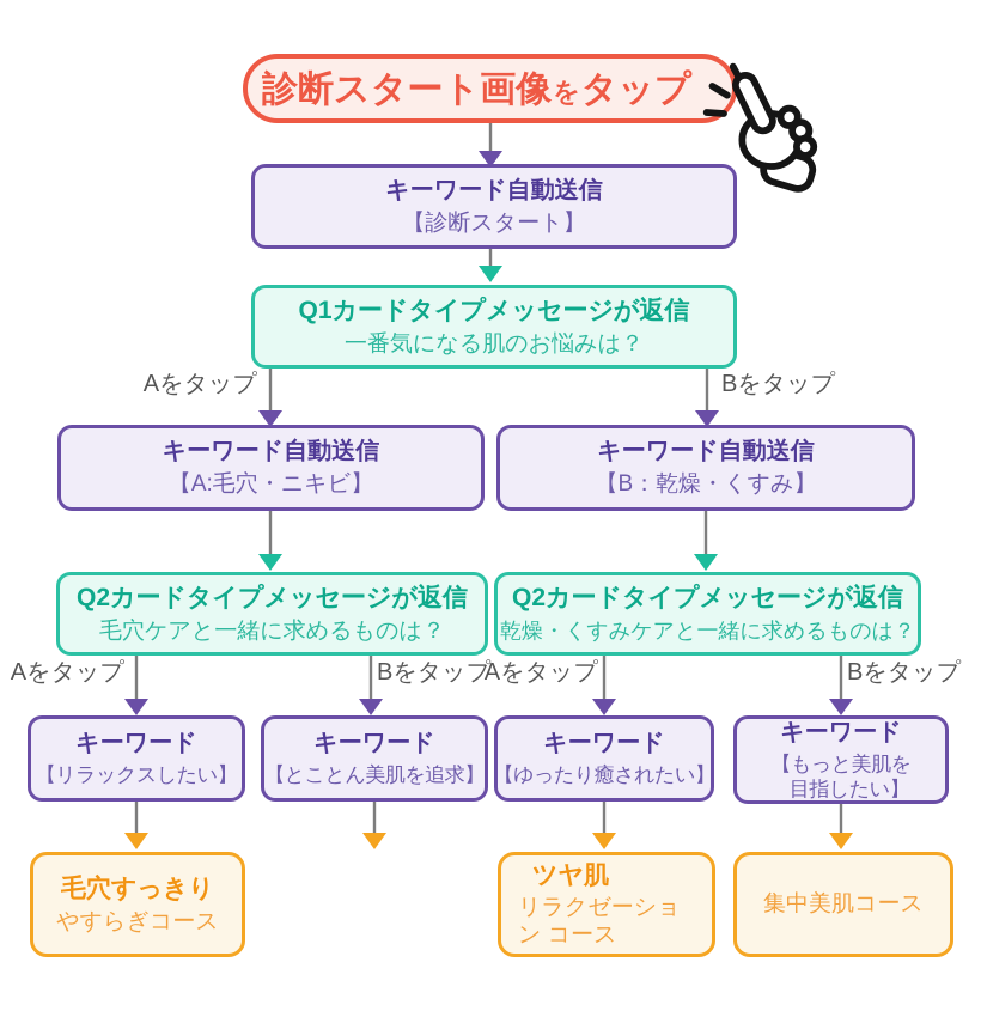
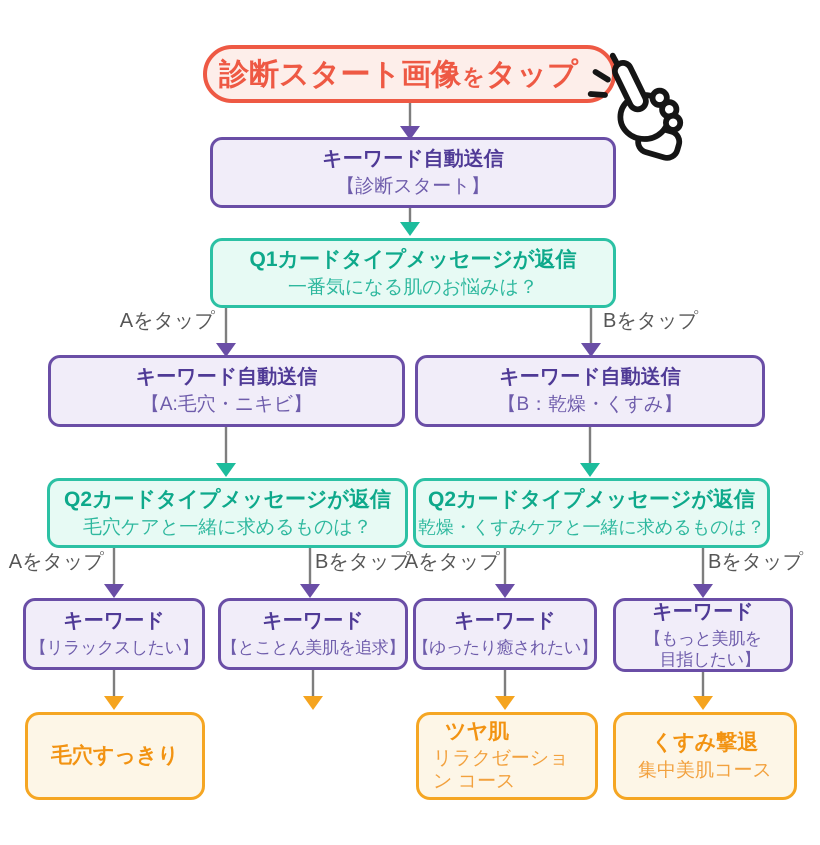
  診断スタート画像
  を
  タップ
  キーワード自動送信
  【診断スタート】
  Q1カードタイプメッセージが返信
  一番気になる肌のお悩みは？
  Aをタップ
  Bをタップ
  キーワード自動送信
  【A:毛穴・ニキビ】
  キーワード自動送信
  【B：乾燥・くすみ】
  Q2カードタイプメッセージが返信
  毛穴ケアと一緒に求めるものは？
  Q2カードタイプメッセージが返信
  乾燥・くすみケアと一緒に求めるものは？
  Aをタップ
  Bをタップ
  Aをタップ
  Bをタップ
  キーワード
  【リラックスしたい】
  キーワード
  【とことん美肌を追求】
  キーワード
  【ゆったり癒されたい】
  キーワード
  【もっと美肌を
  目指したい】
  毛穴すっきり
- やすらぎコース
  ツヤ肌
  リラクゼーション コース
+ くすみ撃退
  集中美肌コース
